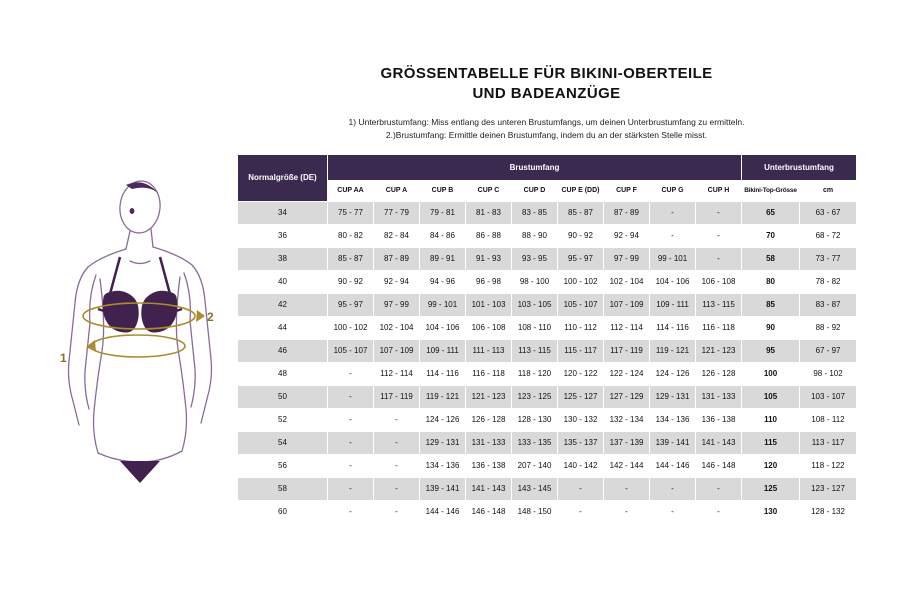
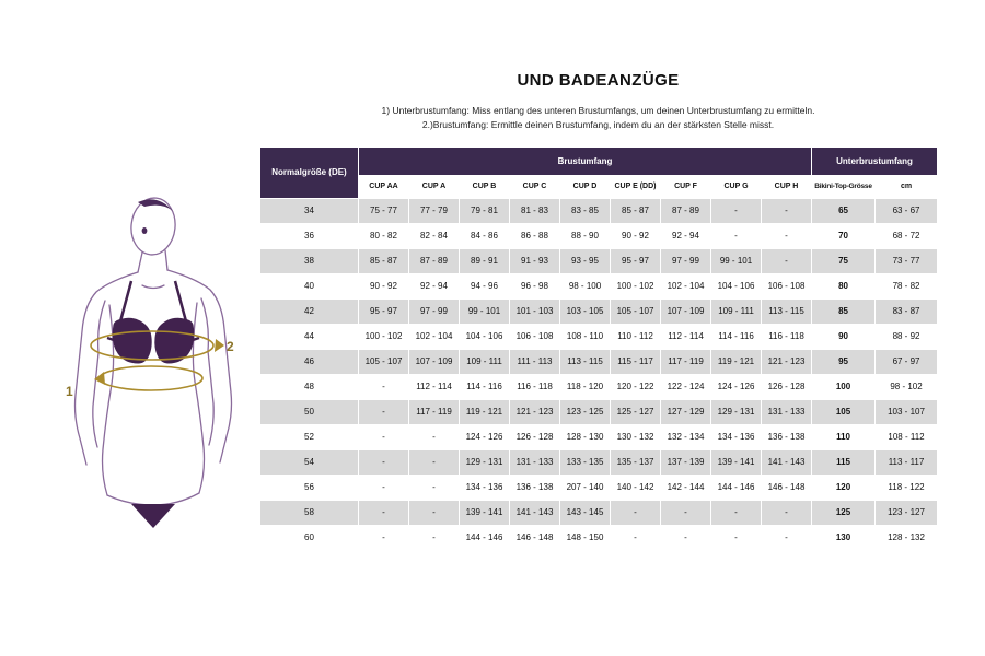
  1
  2
- GRÖSSENTABELLE FÜR BIKINI-OBERTEILE
  UND BADEANZÜGE
  1) Unterbrustumfang: Miss entlang des unteren Brustumfangs, um deinen Unterbrustumfang zu ermitteln.
  2.)Brustumfang: Ermittle deinen Brustumfang, indem du an der stärksten Stelle misst.
  Normalgröße (DE)	Brustumfang	Unterbrustumfang
  34	75 - 77	77 - 79	79 - 81	81 - 83	83 - 85	85 - 87	87 - 89	-	-	65	63 - 67
  36	80 - 82	82 - 84	84 - 86	86 - 88	88 - 90	90 - 92	92 - 94	-	-	70	68 - 72
- 38	85 - 87	87 - 89	89 - 91	91 - 93	93 - 95	95 - 97	97 - 99	99 - 101	-	58	73 - 77
+ 38	85 - 87	87 - 89	89 - 91	91 - 93	93 - 95	95 - 97	97 - 99	99 - 101	-	75	73 - 77
  40	90 - 92	92 - 94	94 - 96	96 - 98	98 - 100	100 - 102	102 - 104	104 - 106	106 - 108	80	78 - 82
  42	95 - 97	97 - 99	99 - 101	101 - 103	103 - 105	105 - 107	107 - 109	109 - 111	113 - 115	85	83 - 87
  44	100 - 102	102 - 104	104 - 106	106 - 108	108 - 110	110 - 112	112 - 114	114 - 116	116 - 118	90	88 - 92
  46	105 - 107	107 - 109	109 - 111	111 - 113	113 - 115	115 - 117	117 - 119	119 - 121	121 - 123	95	67 - 97
  48	-	112 - 114	114 - 116	116 - 118	118 - 120	120 - 122	122 - 124	124 - 126	126 - 128	100	98 - 102
  50	-	117 - 119	119 - 121	121 - 123	123 - 125	125 - 127	127 - 129	129 - 131	131 - 133	105	103 - 107
  52	-	-	124 - 126	126 - 128	128 - 130	130 - 132	132 - 134	134 - 136	136 - 138	110	108 - 112
  54	-	-	129 - 131	131 - 133	133 - 135	135 - 137	137 - 139	139 - 141	141 - 143	115	113 - 117
  56	-	-	134 - 136	136 - 138	207 - 140	140 - 142	142 - 144	144 - 146	146 - 148	120	118 - 122
  58	-	-	139 - 141	141 - 143	143 - 145	-	-	-	-	125	123 - 127
  60	-	-	144 - 146	146 - 148	148 - 150	-	-	-	-	130	128 - 132
